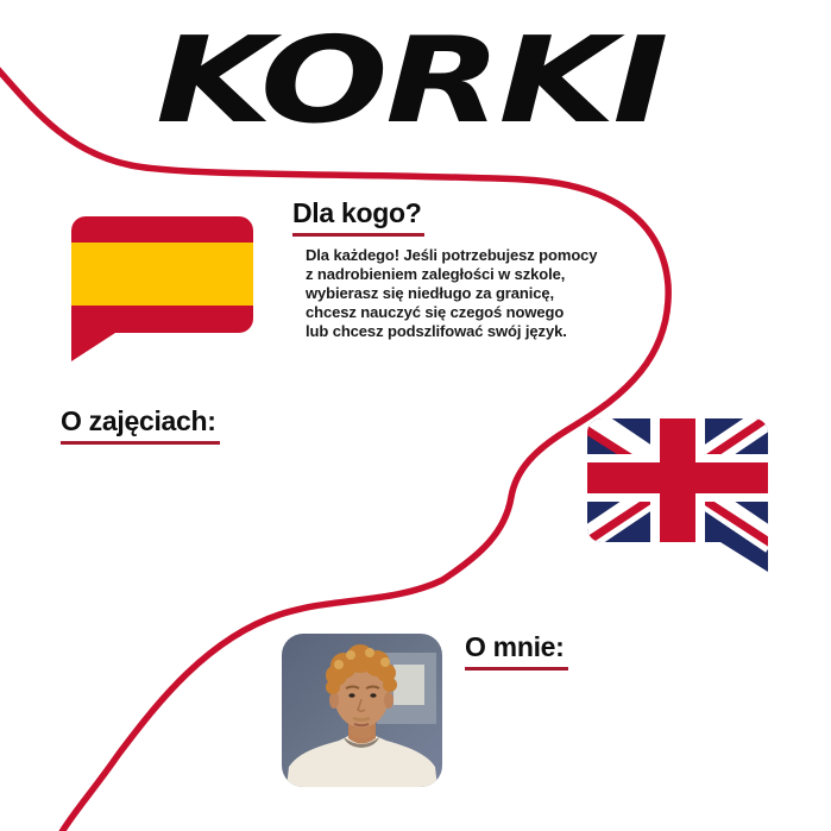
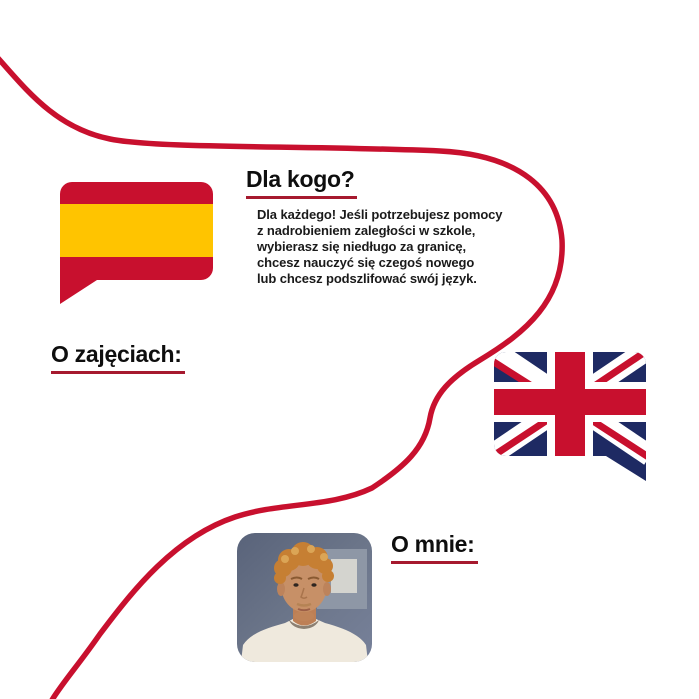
- KORKI
  Dla kogo?
  Dla każdego! Jeśli potrzebujesz pomocy
  z nadrobieniem zaległości w szkole,
  wybierasz się niedługo za granicę,
  chcesz nauczyć się czegoś nowego
  lub chcesz podszlifować swój język.
  O zajęciach:
  O mnie:
